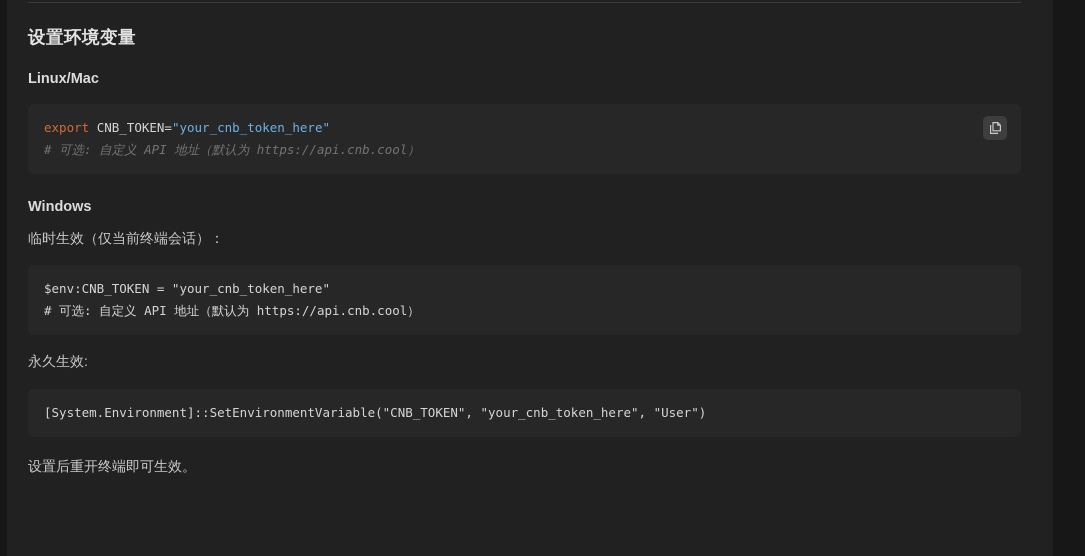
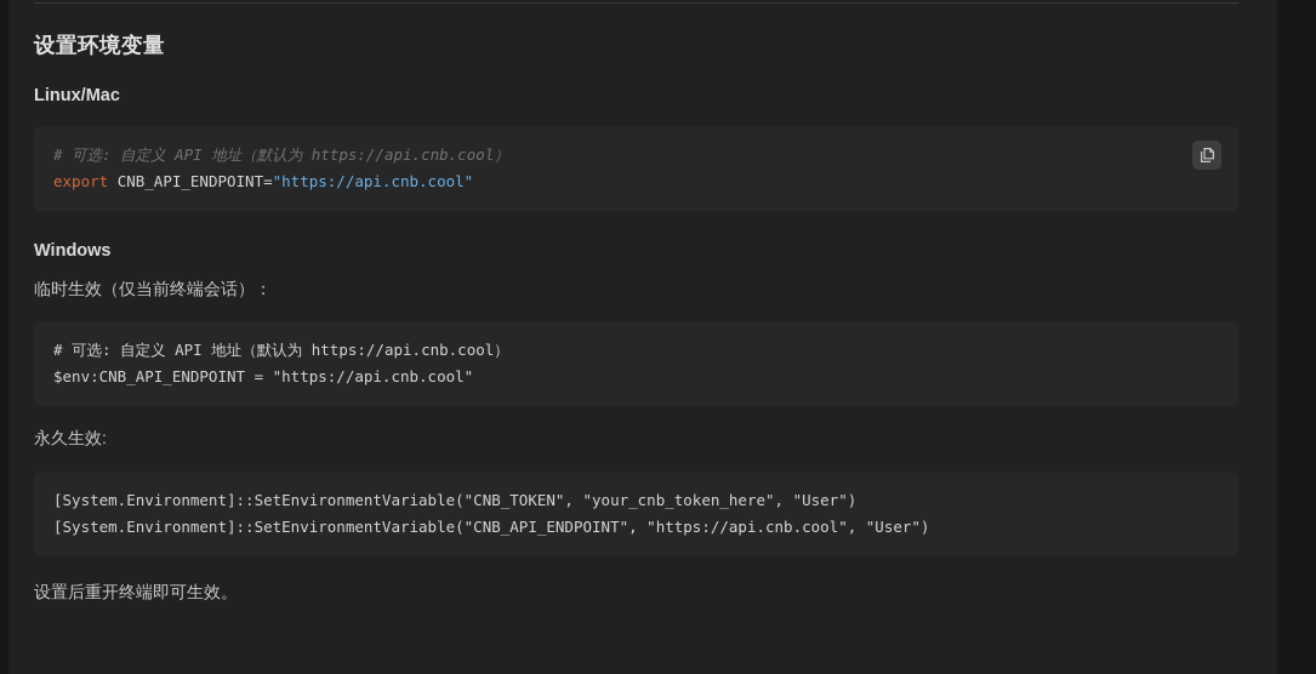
  设置环境变量
  Linux/Mac
- export CNB_TOKEN="your_cnb_token_here"
  # 可选: 自定义 API 地址（默认为 https://api.cnb.cool）
+ export CNB_API_ENDPOINT="https://api.cnb.cool"
  Windows
  临时生效（仅当前终端会话）：
- $env:CNB_TOKEN = "your_cnb_token_here"
  # 可选: 自定义 API 地址（默认为 https://api.cnb.cool）
+ $env:CNB_API_ENDPOINT = "https://api.cnb.cool"
  永久生效:
  [System.Environment]::SetEnvironmentVariable("CNB_TOKEN", "your_cnb_token_here", "User")
+ [System.Environment]::SetEnvironmentVariable("CNB_API_ENDPOINT", "https://api.cnb.cool", "User")
  设置后重开终端即可生效。
